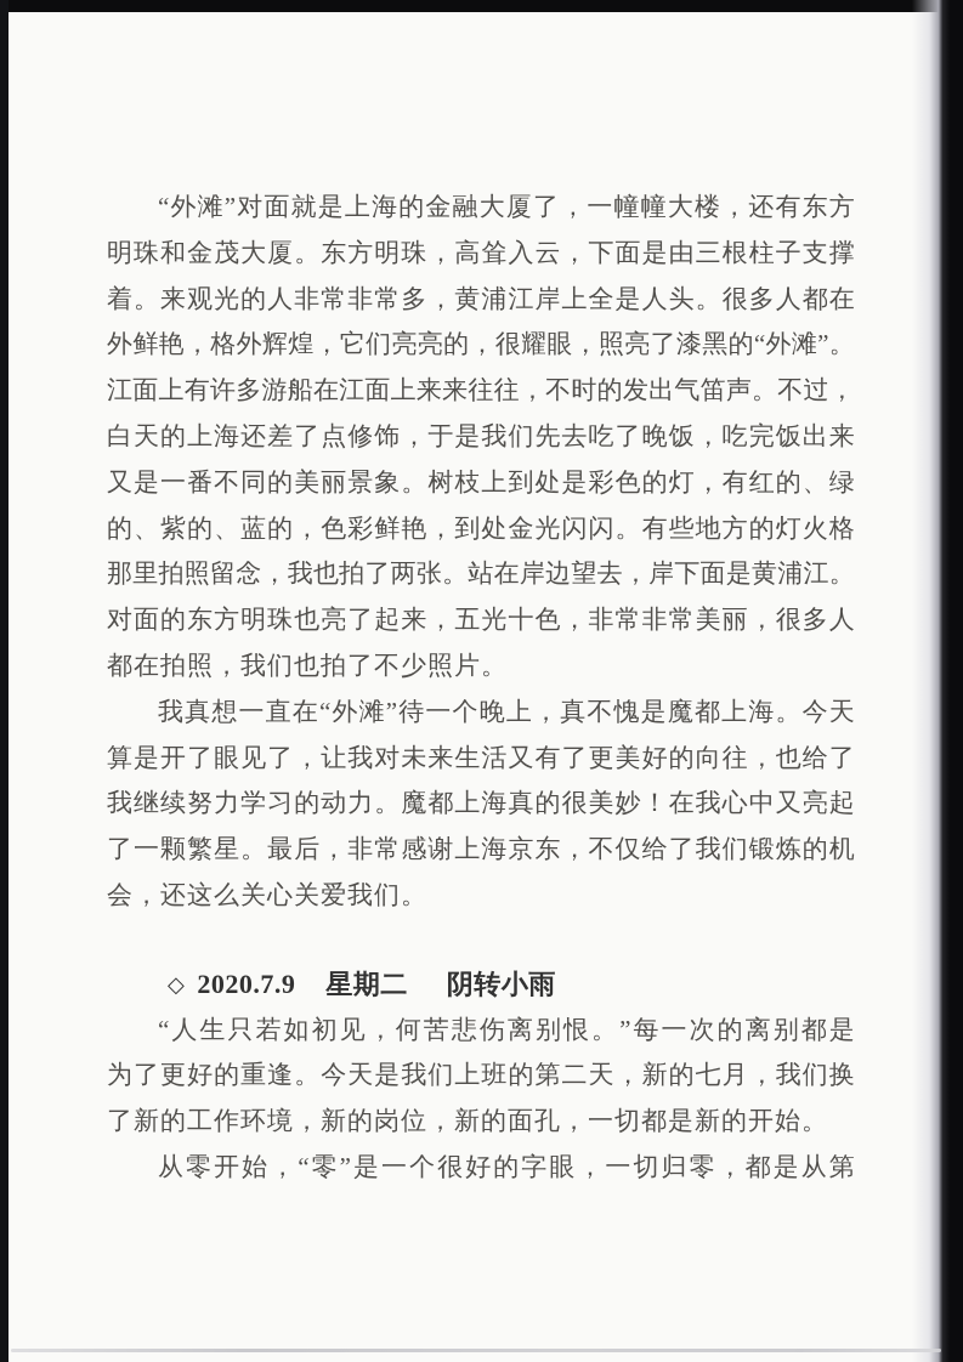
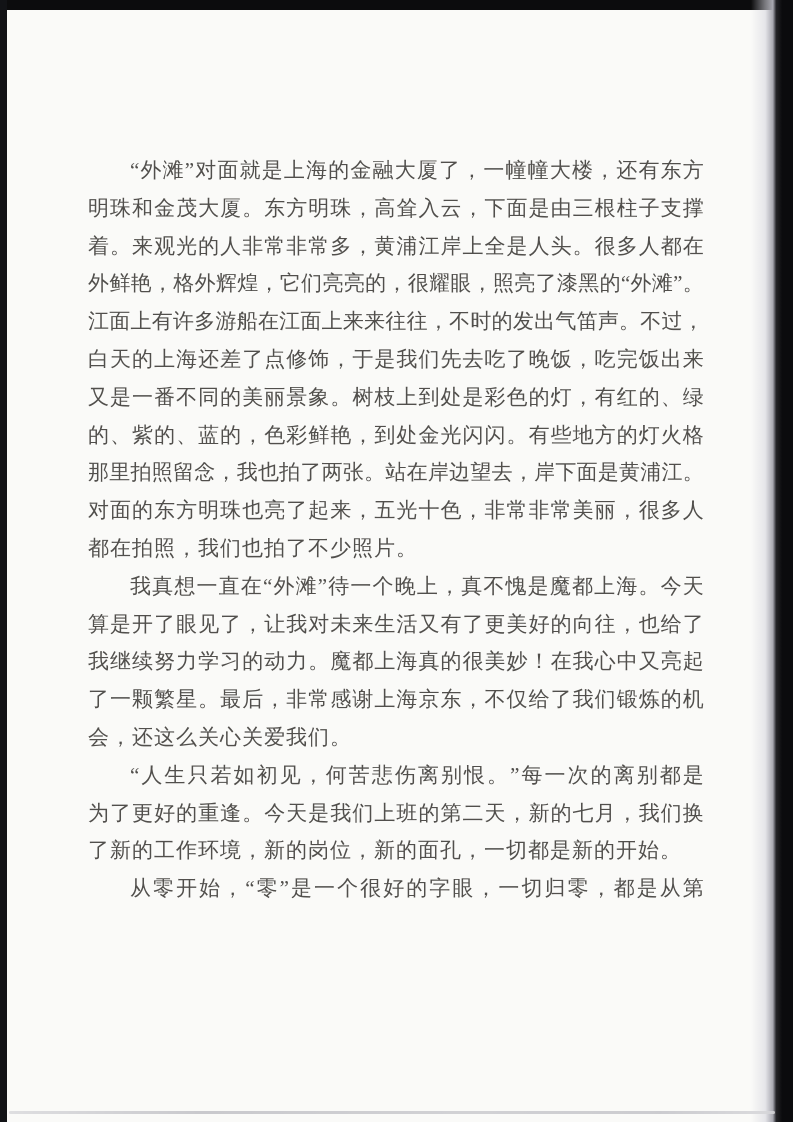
  “外滩”对面就是上海的金融大厦了，一幢幢大楼，还有东方
  明珠和金茂大厦。东方明珠，高耸入云，下面是由三根柱子支撑
  着。来观光的人非常非常多，黄浦江岸上全是人头。很多人都在
  外鲜艳，格外辉煌，它们亮亮的，很耀眼，照亮了漆黑的“外滩”。
  江面上有许多游船在江面上来来往往，不时的发出气笛声。不过，
  白天的上海还差了点修饰，于是我们先去吃了晚饭，吃完饭出来
  又是一番不同的美丽景象。树枝上到处是彩色的灯，有红的、绿
  的、紫的、蓝的，色彩鲜艳，到处金光闪闪。有些地方的灯火格
  那里拍照留念，我也拍了两张。站在岸边望去，岸下面是黄浦江。
  对面的东方明珠也亮了起来，五光十色，非常非常美丽，很多人
  都在拍照，我们也拍了不少照片。
  我真想一直在“外滩”待一个晚上，真不愧是魔都上海。今天
  算是开了眼见了，让我对未来生活又有了更美好的向往，也给了
  我继续努力学习的动力。魔都上海真的很美妙！在我心中又亮起
  了一颗繁星。最后，非常感谢上海京东，不仅给了我们锻炼的机
  会，还这么关心关爱我们。
- ◇
- 2020.7.9
- 星期二
- 阴转小雨
  “人生只若如初见，何苦悲伤离别恨。”每一次的离别都是
  为了更好的重逢。今天是我们上班的第二天，新的七月，我们换
  了新的工作环境，新的岗位，新的面孔，一切都是新的开始。
  从零开始，“零”是一个很好的字眼，一切归零，都是从第
